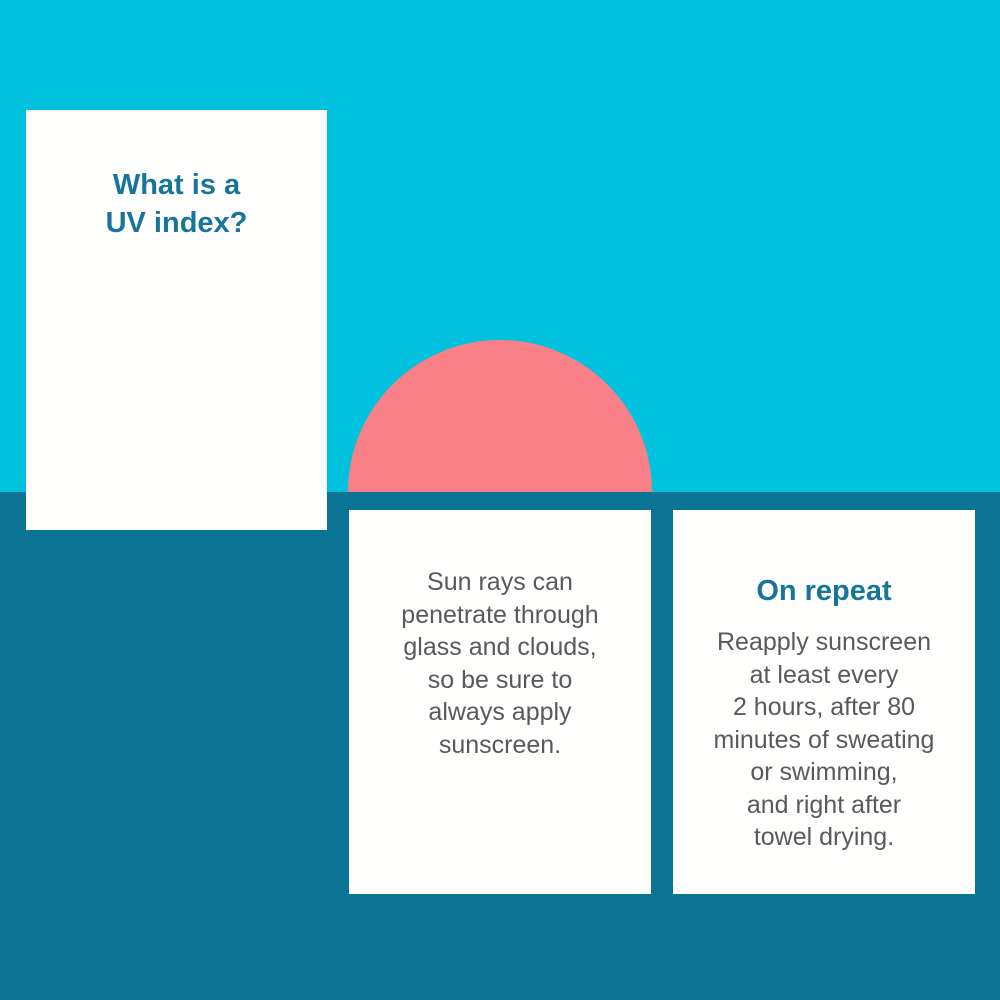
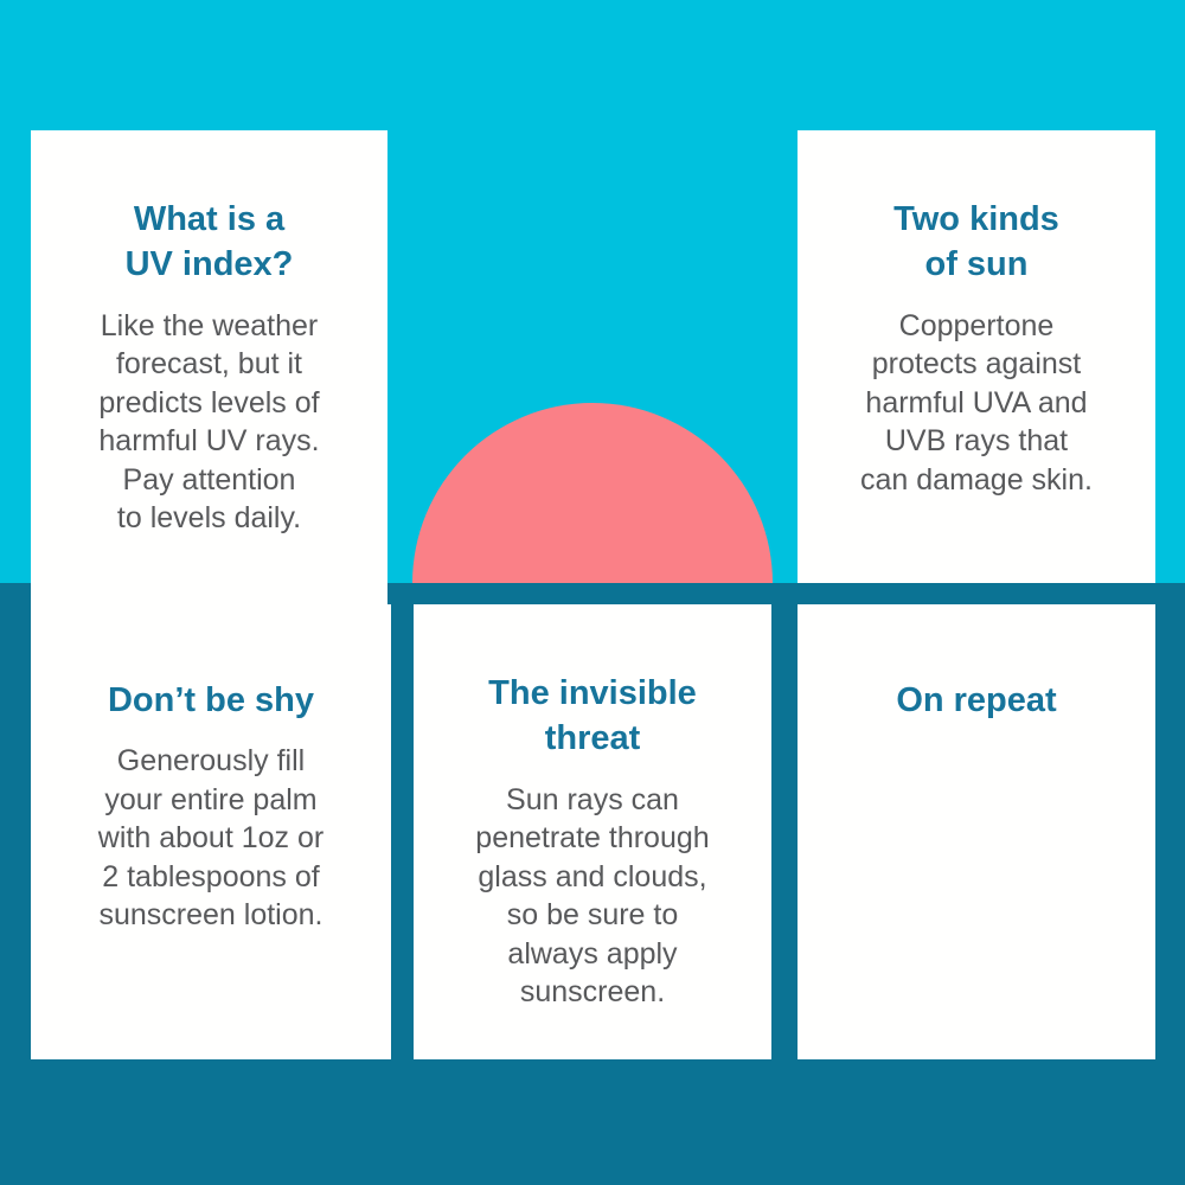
  What is a
  UV index?
+ Like the weather
+ forecast, but it
+ predicts levels of
+ harmful UV rays.
+ Pay attention
+ to levels daily.
+ Two kinds
+ of sun
+ Coppertone
+ protects against
+ harmful UVA and
+ UVB rays that
+ can damage skin.
+ Don’t be shy
+ Generously fill
+ your entire palm
+ with about 1oz or
+ 2 tablespoons of
+ sunscreen lotion.
+ The invisible
+ threat
  Sun rays can
  penetrate through
  glass and clouds,
  so be sure to
  always apply
  sunscreen.
  On repeat
- Reapply sunscreen
- at least every
- 2 hours, after 80
- minutes of sweating
- or swimming,
- and right after
- towel drying.
